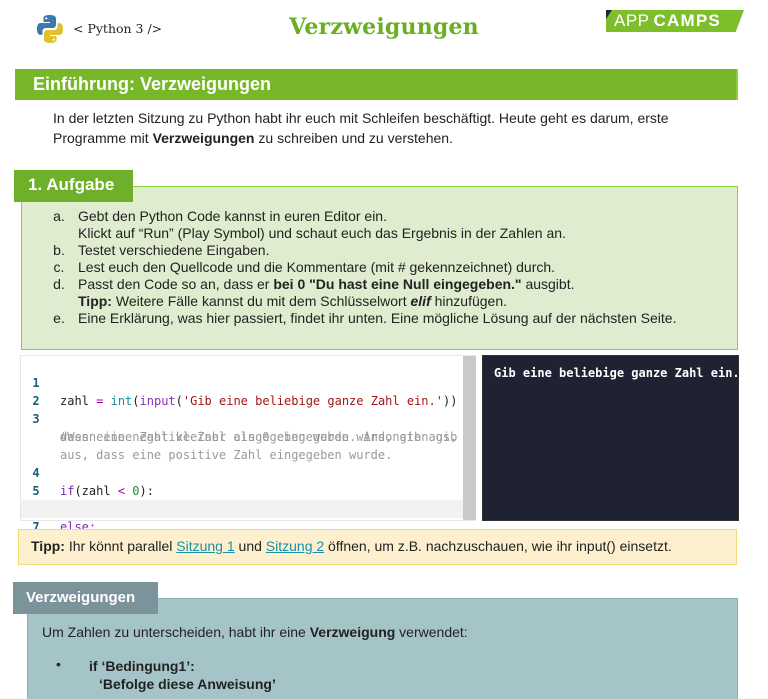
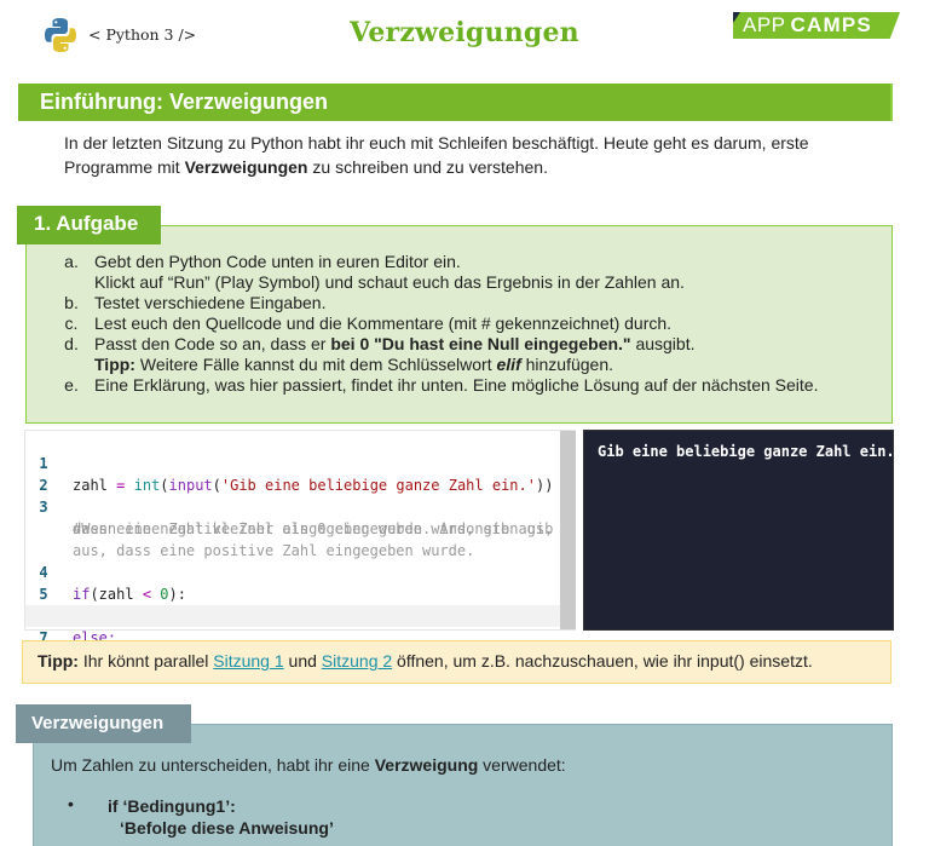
  < Python 3 />
  Verzweigungen
  APP CAMPS
  Einführung: Verzweigungen
  In der letzten Sitzung zu Python habt ihr euch mit Schleifen beschäftigt. Heute geht es darum, erste Programme mit Verzweigungen zu schreiben und zu verstehen.
  1. Aufgabe
  a.
- Gebt den Python Code kannst in euren Editor ein.
+ Gebt den Python Code unten in euren Editor ein.
  Klickt auf “Run” (Play Symbol) und schaut euch das Ergebnis in der Zahlen an.
  b.
  Testet verschiedene Eingaben.
  c.
  Lest euch den Quellcode und die Kommentare (mit # gekennzeichnet) durch.
  d.
  Passt den Code so an, dass er bei 0 "Du hast eine Null eingegeben." ausgibt.
  Tipp: Weitere Fälle kannst du mit dem Schlüsselwort elif hinzufügen.
  e.
  Eine Erklärung, was hier passiert, findet ihr unten. Eine mögliche Lösung auf der nächsten Seite.
  1
  zahl = int(input('Gib eine beliebige ganze Zahl ein.'))
  2
  3
  #Wenn eine Zahl kleiner als 0 eingegeben wird, gib aus,
  dass eine negative Zahl eingegeben wurde. Ansonsten gib
  aus, dass eine positive Zahl eingegeben wurde.
  4
  if(zahl < 0):
  5
  else:
  7
  Gib eine beliebige ganze Zahl ein.
  Tipp: Ihr könnt parallel Sitzung 1 und Sitzung 2 öffnen, um z.B. nachzuschauen, wie ihr input() einsetzt.
  Verzweigungen
  Um Zahlen zu unterscheiden, habt ihr eine Verzweigung verwendet:
  •
  if ‘Bedingung1’:
  ‘Befolge diese Anweisung’
